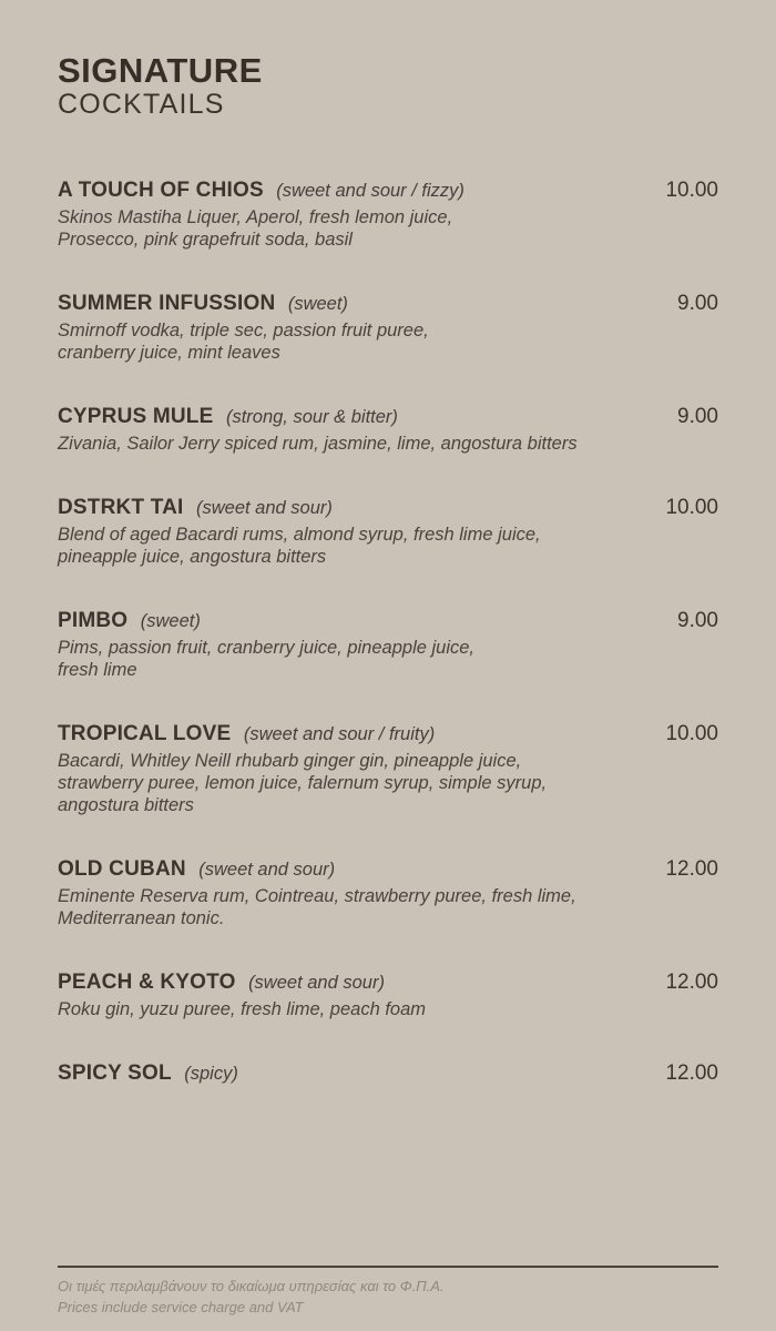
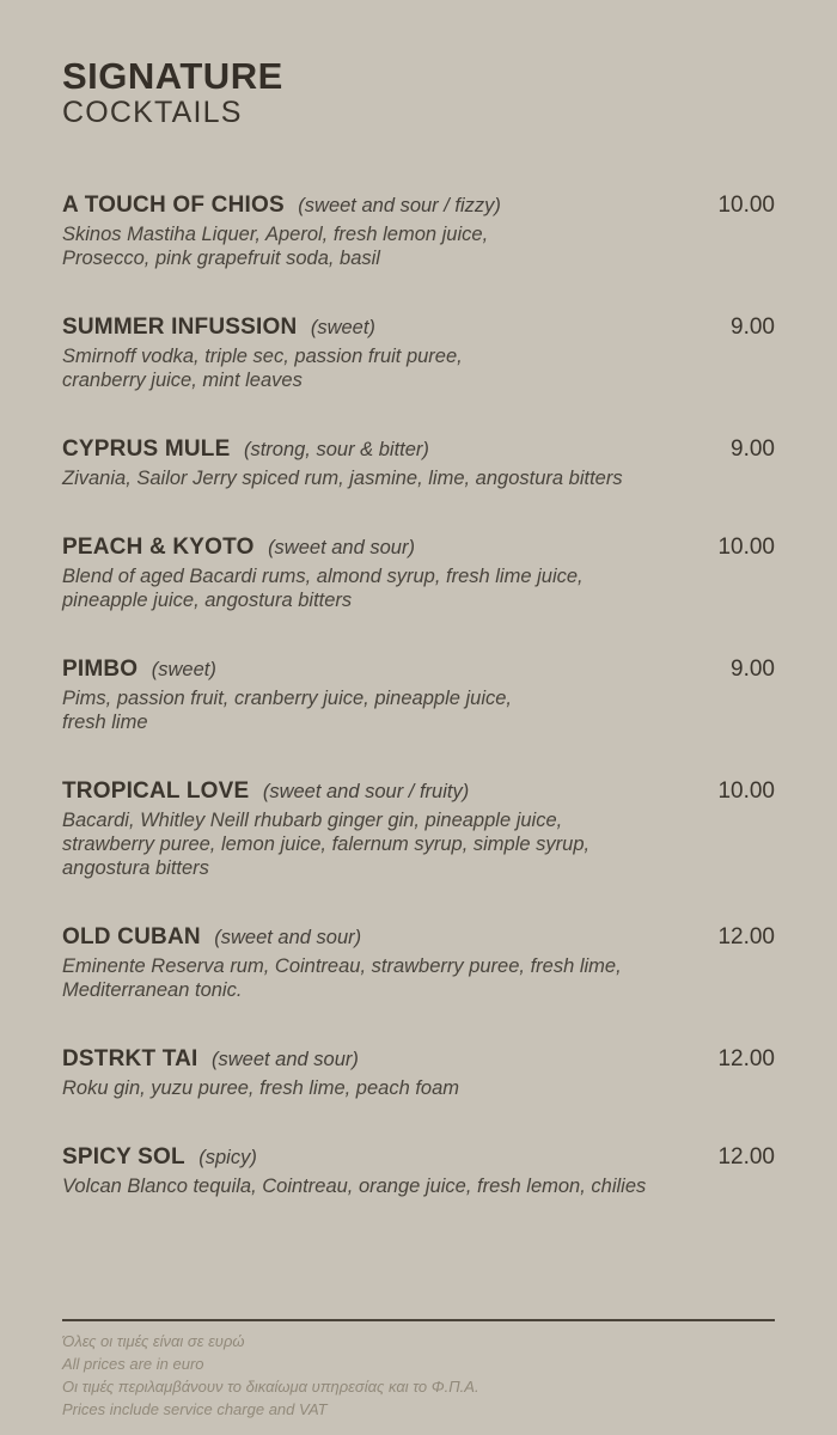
  SIGNATURE
  COCKTAILS
  A TOUCH OF CHIOS (sweet and sour / fizzy)
  10.00
  Skinos Mastiha Liquer, Aperol, fresh lemon juice,
  Prosecco, pink grapefruit soda, basil
  SUMMER INFUSSION (sweet)
  9.00
  Smirnoff vodka, triple sec, passion fruit puree,
  cranberry juice, mint leaves
  CYPRUS MULE (strong, sour & bitter)
  9.00
  Zivania, Sailor Jerry spiced rum, jasmine, lime, angostura bitters
- DSTRKT TAI (sweet and sour)
+ PEACH & KYOTO (sweet and sour)
  10.00
  Blend of aged Bacardi rums, almond syrup, fresh lime juice,
  pineapple juice, angostura bitters
  PIMBO (sweet)
  9.00
  Pims, passion fruit, cranberry juice, pineapple juice,
  fresh lime
  TROPICAL LOVE (sweet and sour / fruity)
  10.00
  Bacardi, Whitley Neill rhubarb ginger gin, pineapple juice,
  strawberry puree, lemon juice, falernum syrup, simple syrup,
  angostura bitters
  OLD CUBAN (sweet and sour)
  12.00
  Eminente Reserva rum, Cointreau, strawberry puree, fresh lime,
  Mediterranean tonic.
- PEACH & KYOTO (sweet and sour)
+ DSTRKT TAI (sweet and sour)
  12.00
  Roku gin, yuzu puree, fresh lime, peach foam
  SPICY SOL (spicy)
  12.00
+ Volcan Blanco tequila, Cointreau, orange juice, fresh lemon, chilies
+ Όλες οι τιμές είναι σε ευρώ
+ All prices are in euro
  Οι τιμές περιλαμβάνουν το δικαίωμα υπηρεσίας και το Φ.Π.Α.
  Prices include service charge and VAT
